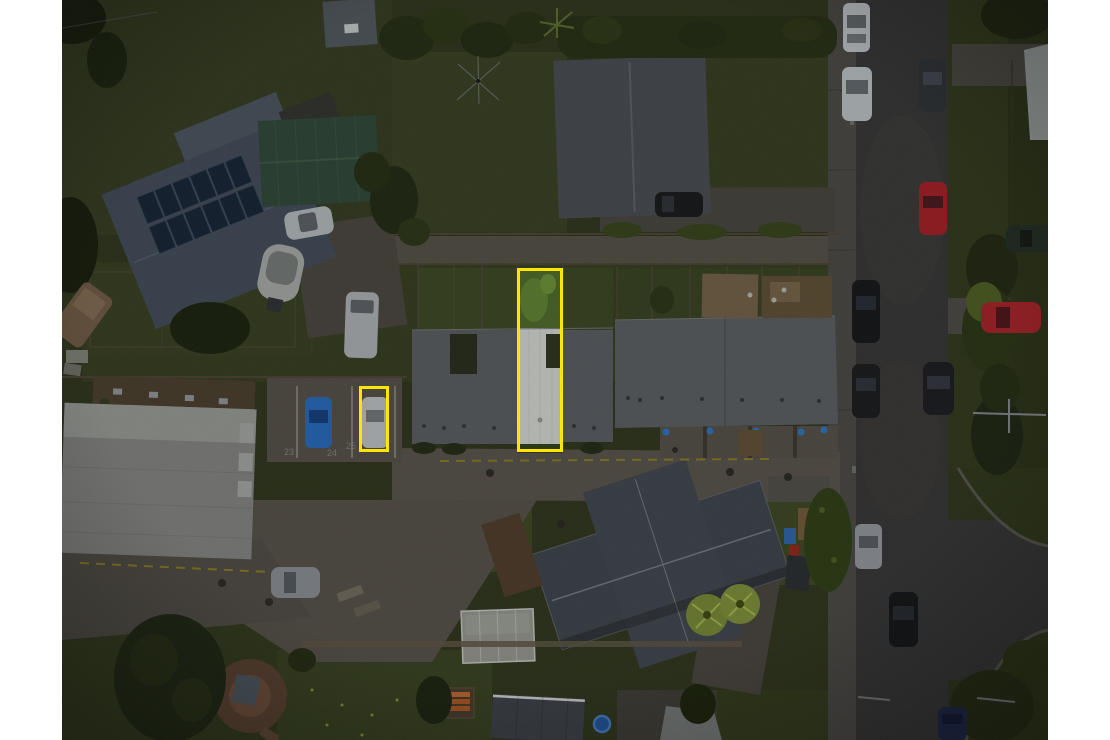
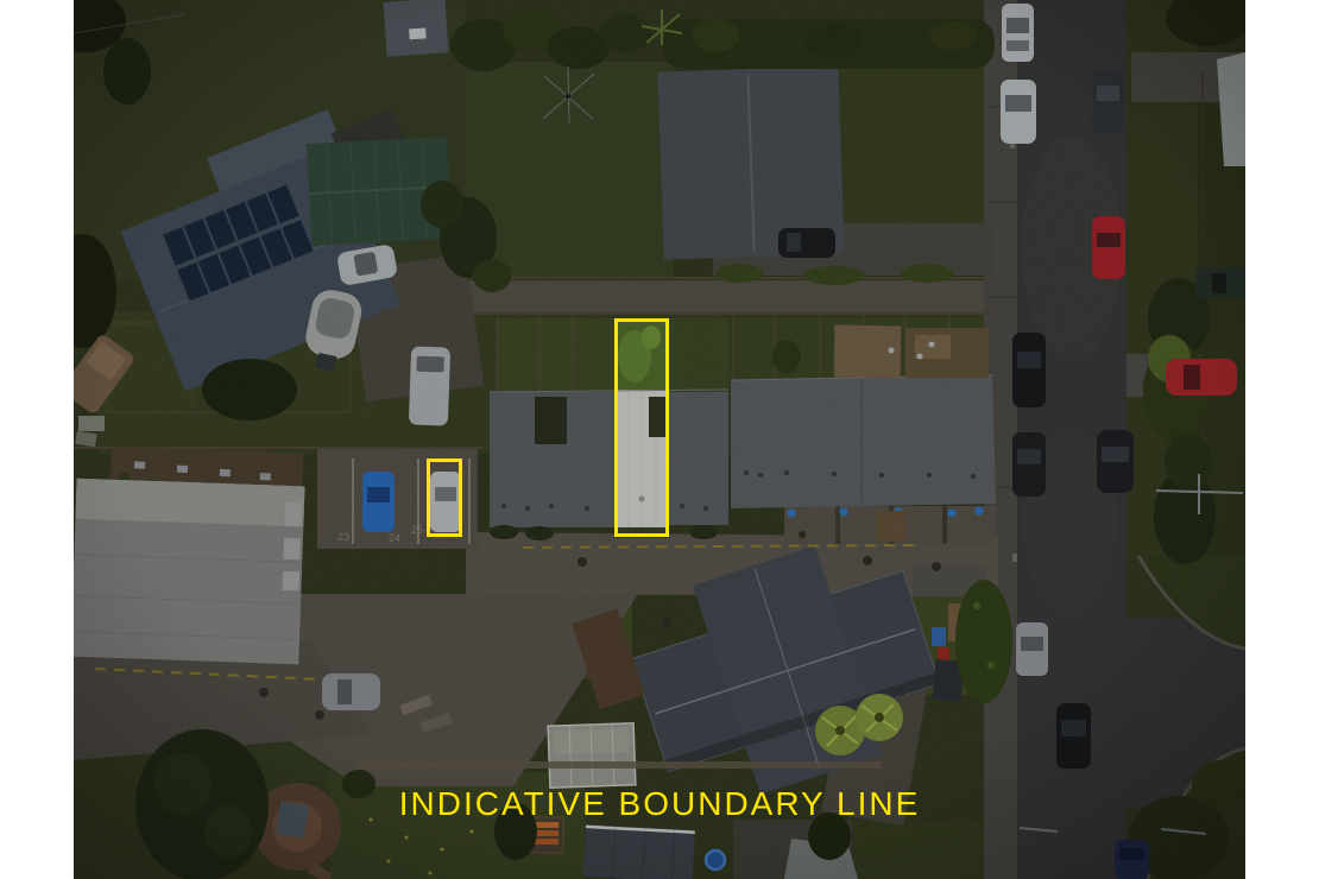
+ INDICATIVE BOUNDARY LINE
